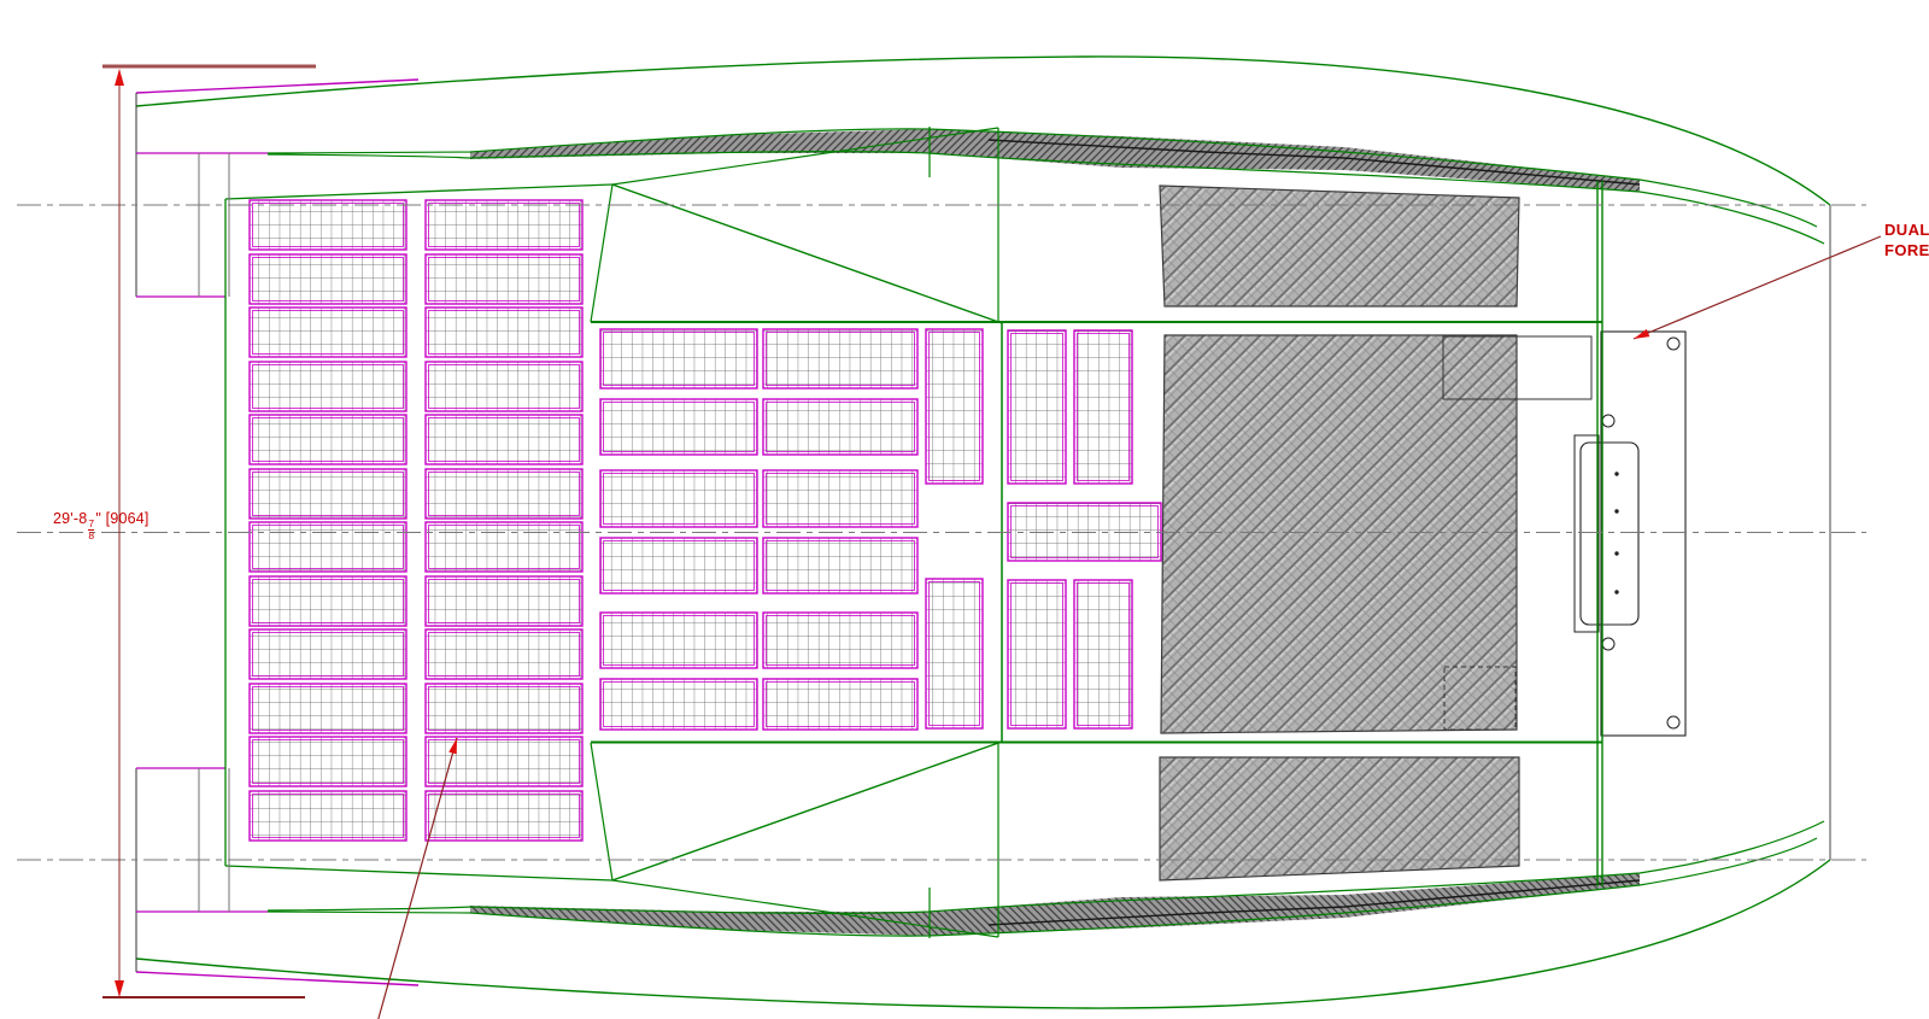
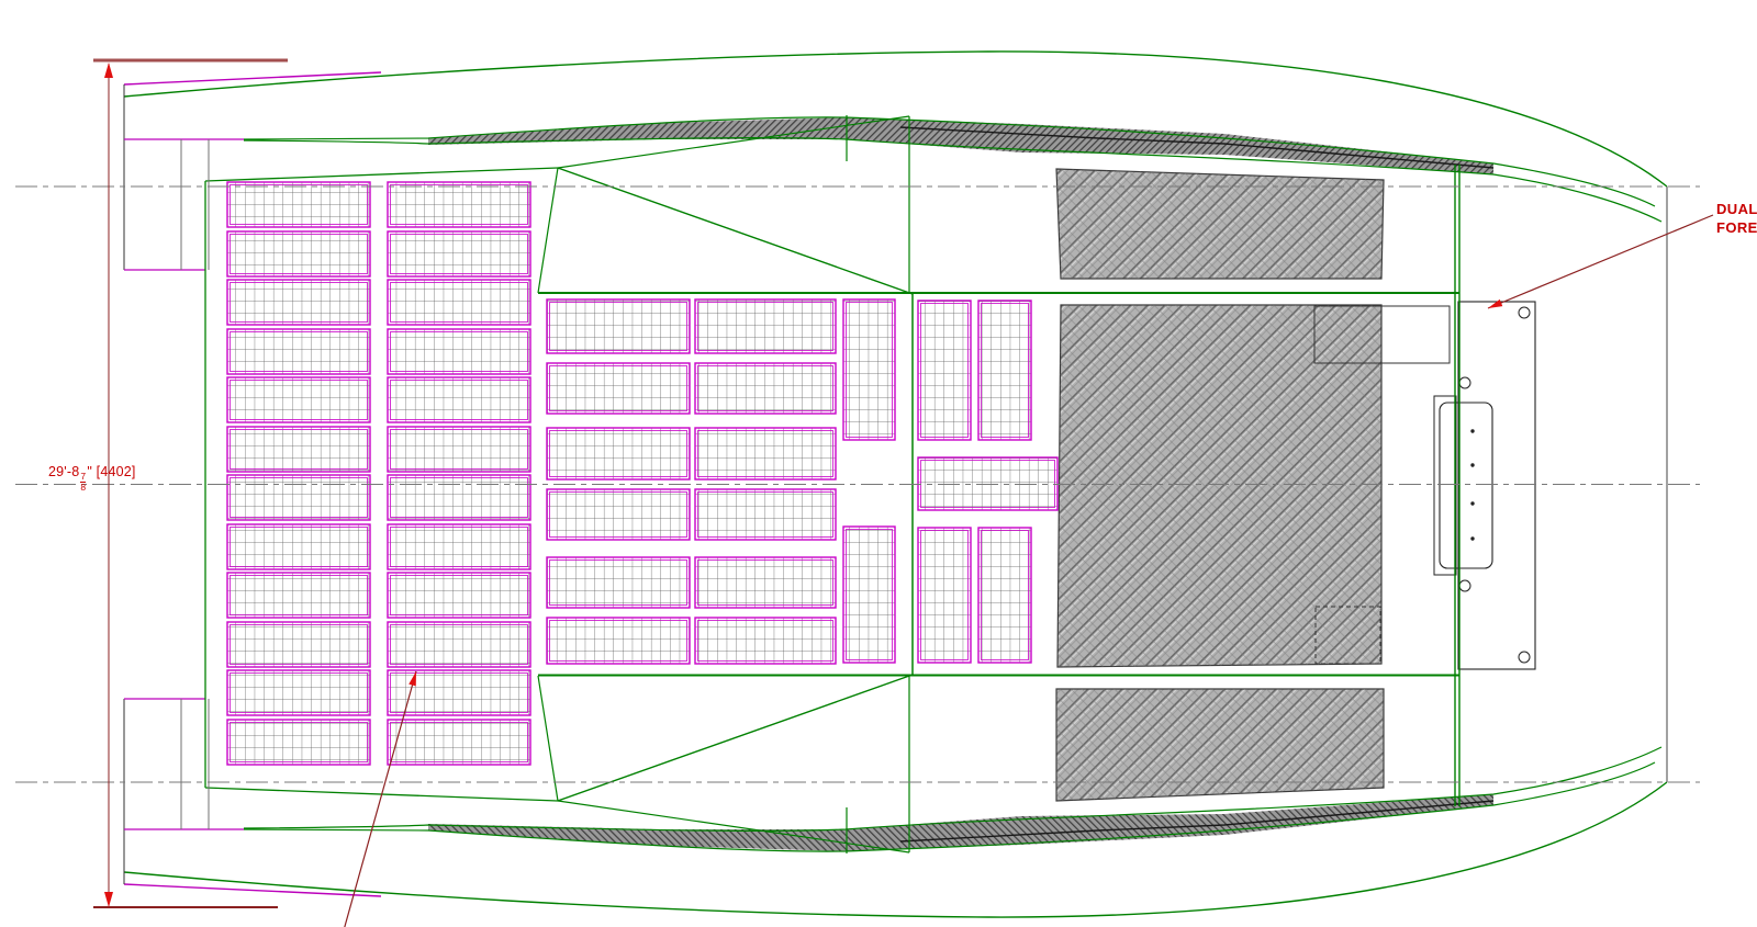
  29'-8
  7
  8
- " [9064]
+ " [4402]
  DUAL
  FORE
